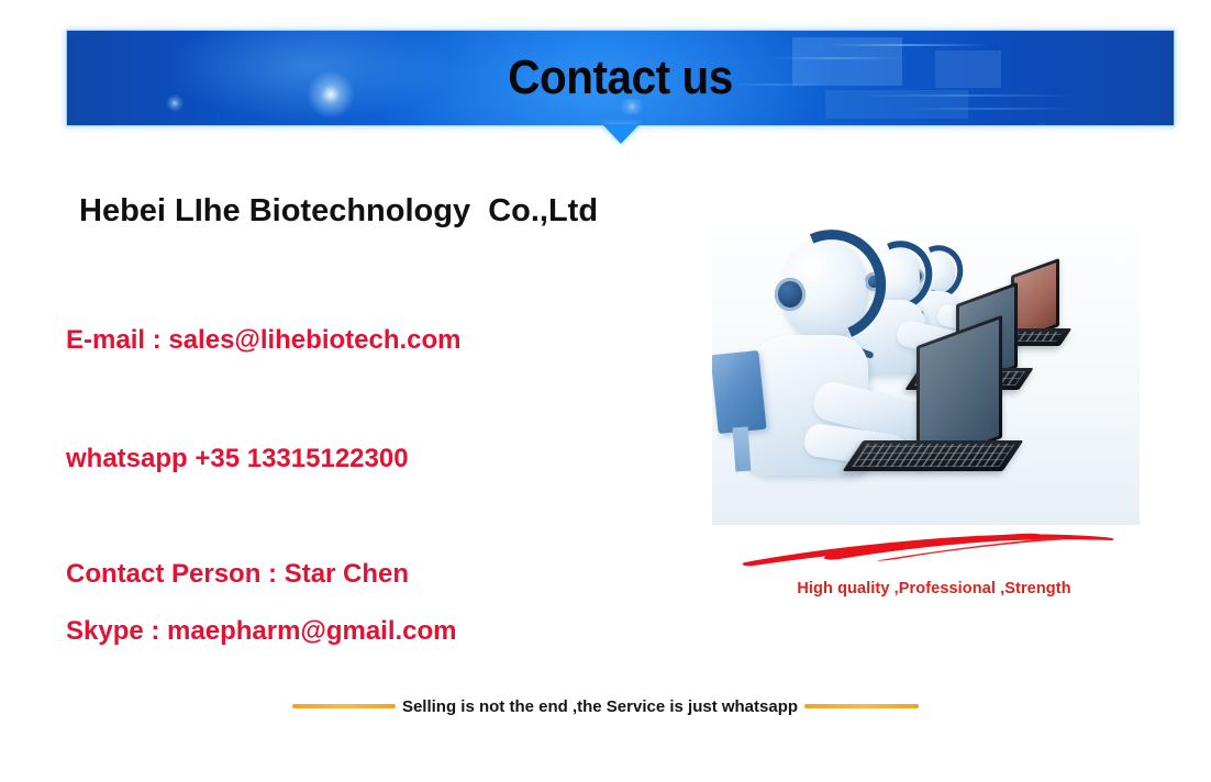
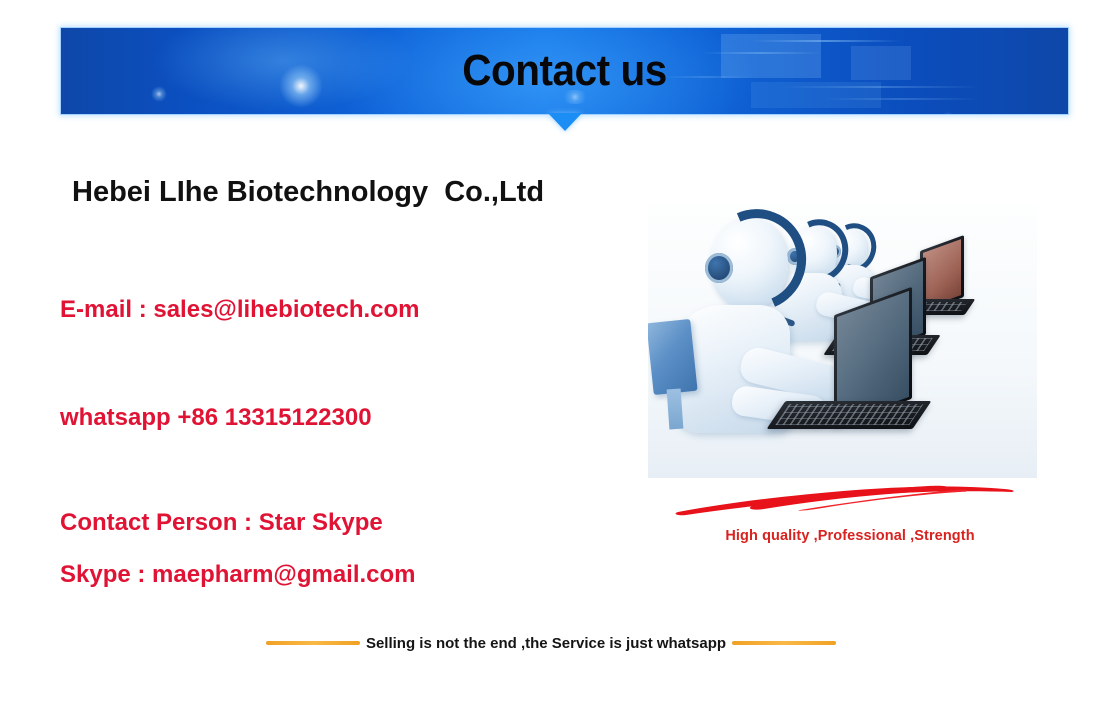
  Contact us
  Hebei LIhe Biotechnology Co.,Ltd
  E-mail : sales@lihebiotech.com
- whatsapp +35 13315122300
+ whatsapp +86 13315122300
- Contact Person : Star Chen
+ Contact Person : Star Skype
  Skype : maepharm@gmail.com
  High quality ,Professional ,Strength
  Selling is not the end ,the Service is just whatsapp
